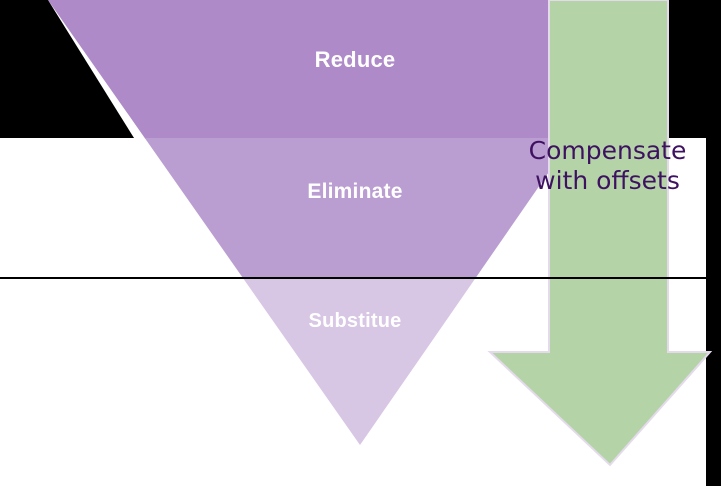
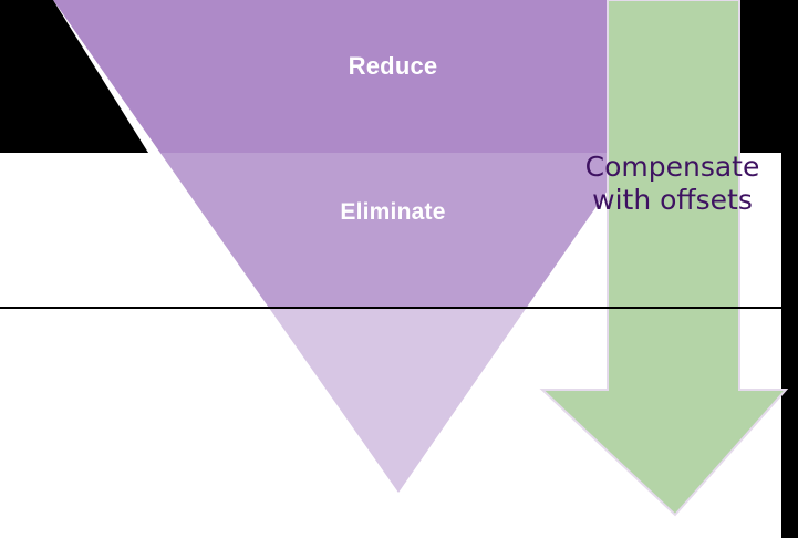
  Reduce
  Eliminate
- Substitue
  Compensate
  with offsets
